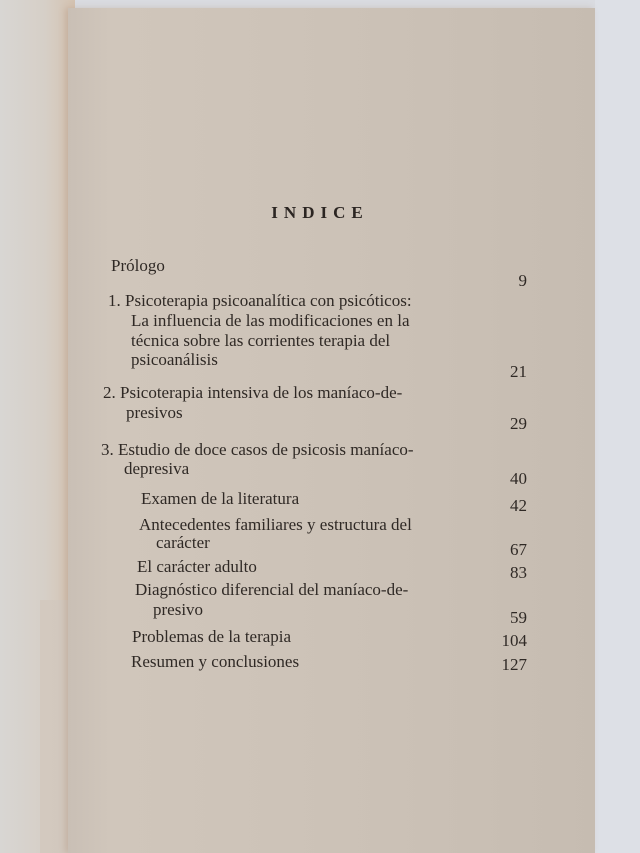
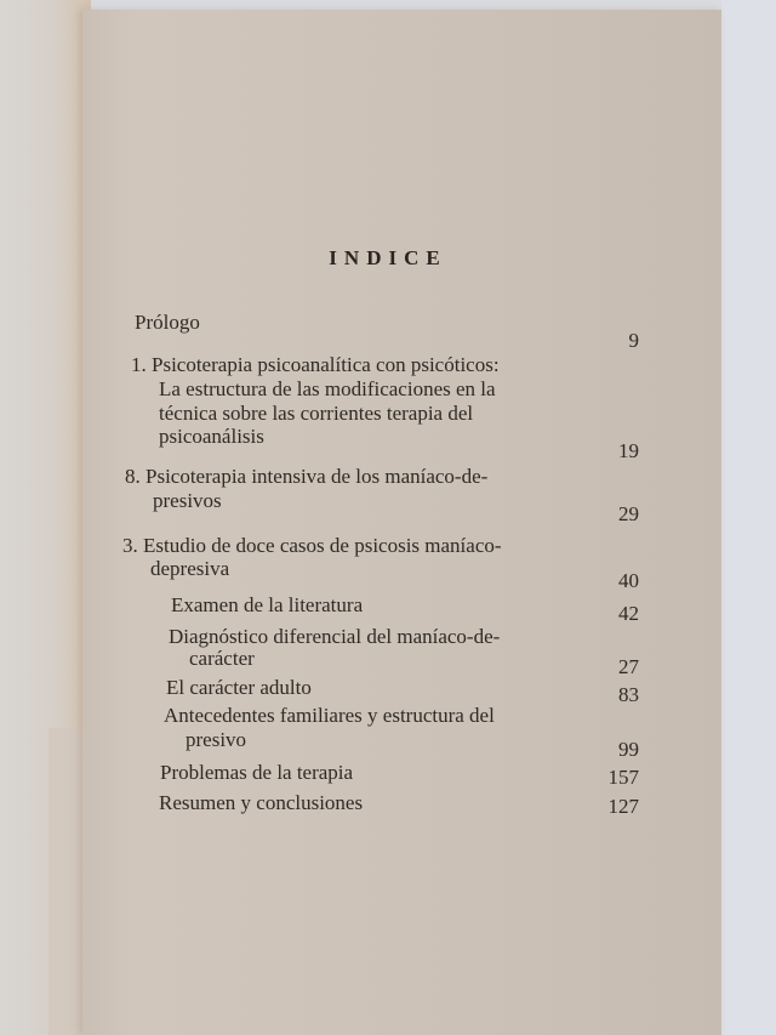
  INDICE
  Prólogo
  9
  1. Psicoterapia psicoanalítica con psicóticos:
- La influencia de las modificaciones en la
+ La estructura de las modificaciones en la
  técnica sobre las corrientes terapia del
  psicoanálisis
- 21
+ 19
- 2. Psicoterapia intensiva de los maníaco-de-
+ 8. Psicoterapia intensiva de los maníaco-de-
  presivos
  29
  3. Estudio de doce casos de psicosis maníaco-
  depresiva
  40
  Examen de la literatura
  42
- Antecedentes familiares y estructura del
+ Diagnóstico diferencial del maníaco-de-
  carácter
- 67
+ 27
  El carácter adulto
  83
- Diagnóstico diferencial del maníaco-de-
+ Antecedentes familiares y estructura del
  presivo
- 59
+ 99
  Problemas de la terapia
- 104
+ 157
  Resumen y conclusiones
  127
